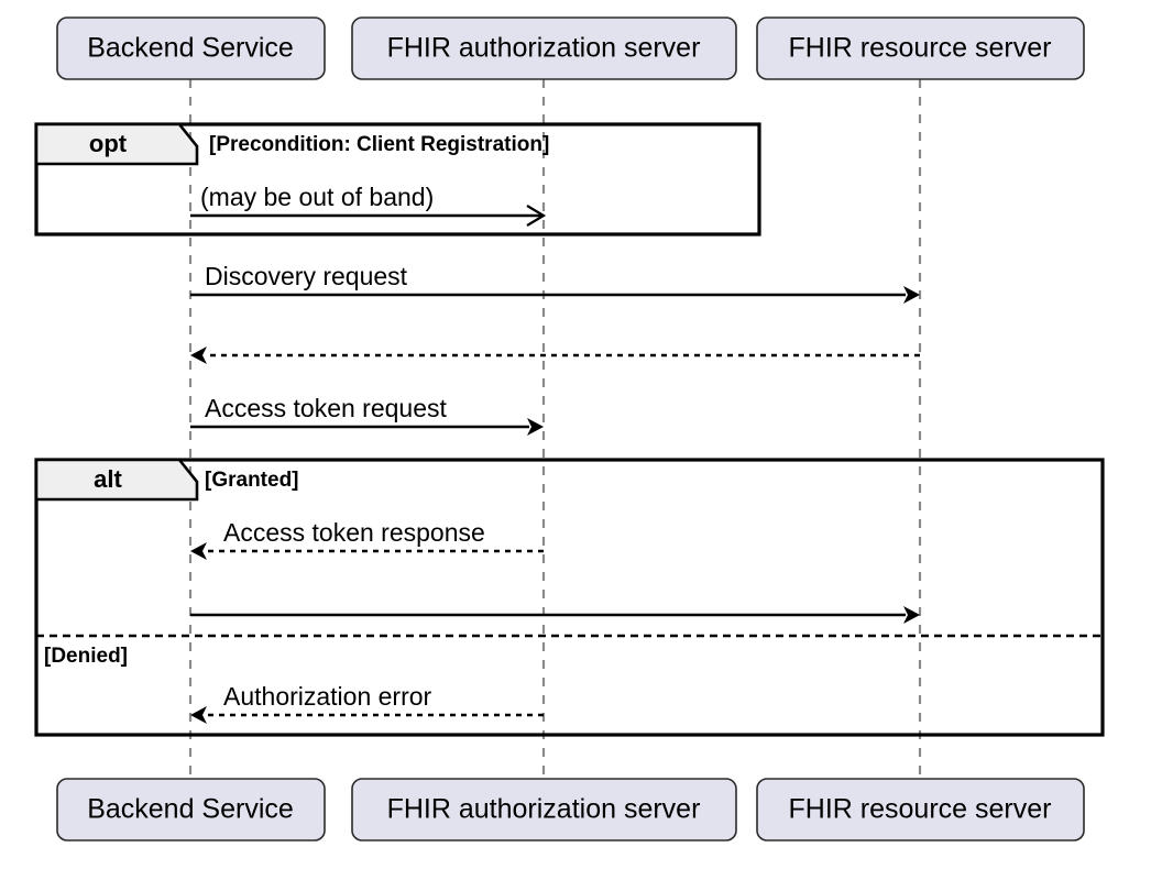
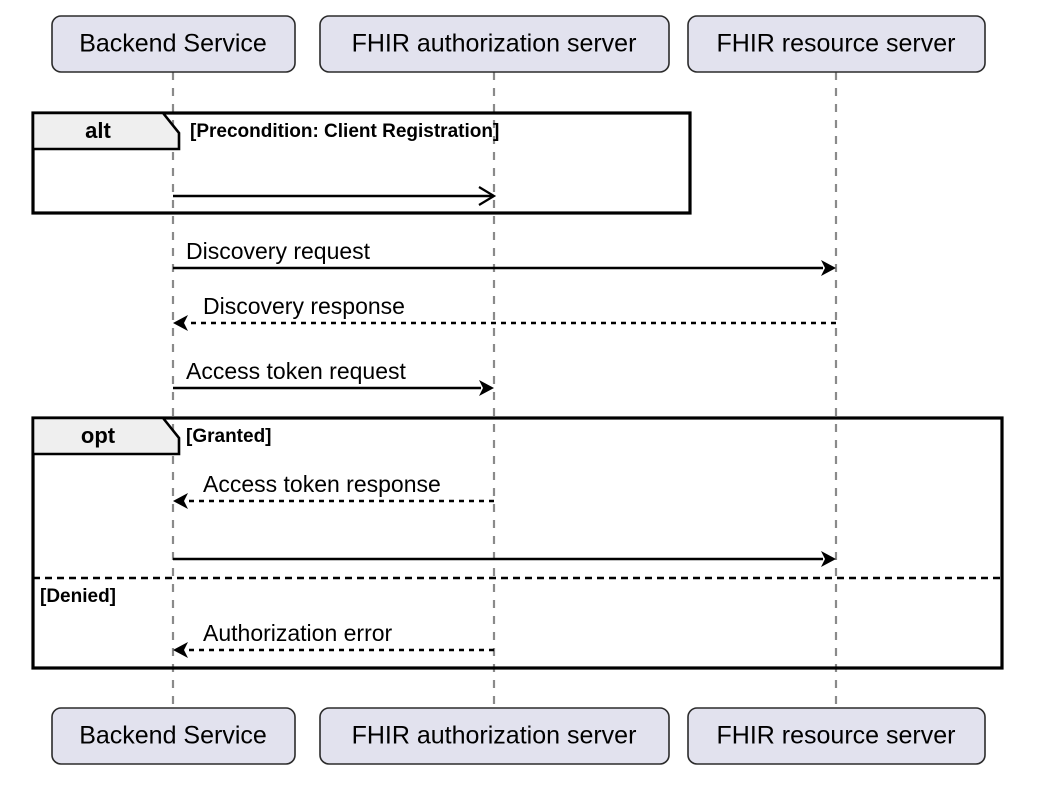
- opt
+ alt
  [Precondition: Client Registration]
- alt
+ opt
  [Granted]
  [Denied]
- (may be out of band)
  Discovery request
+ Discovery response
  Access token request
  Access token response
  Authorization error
  Backend Service
  FHIR authorization server
  FHIR resource server
  Backend Service
  FHIR authorization server
  FHIR resource server
